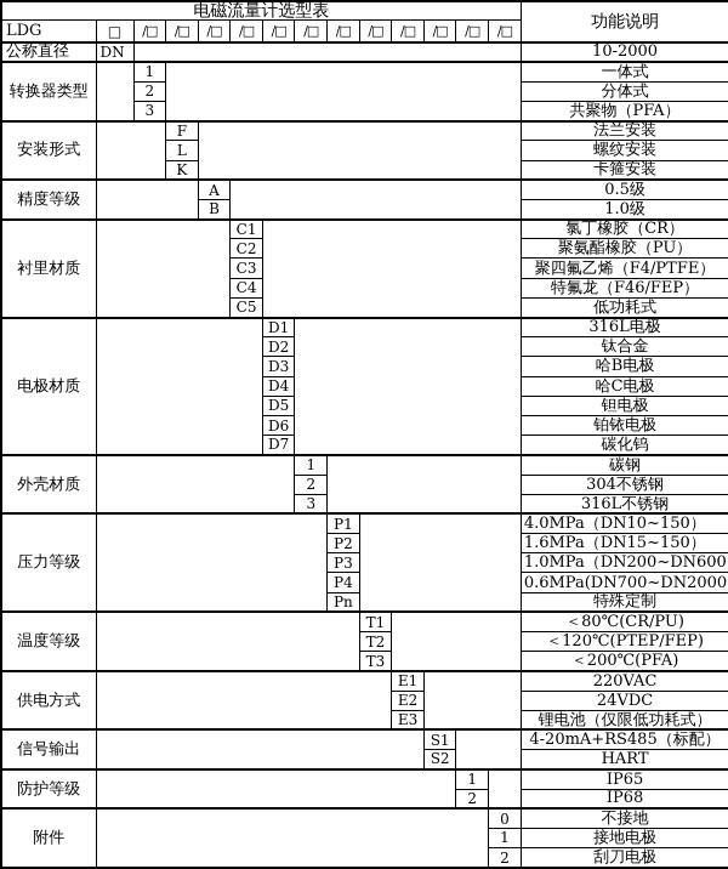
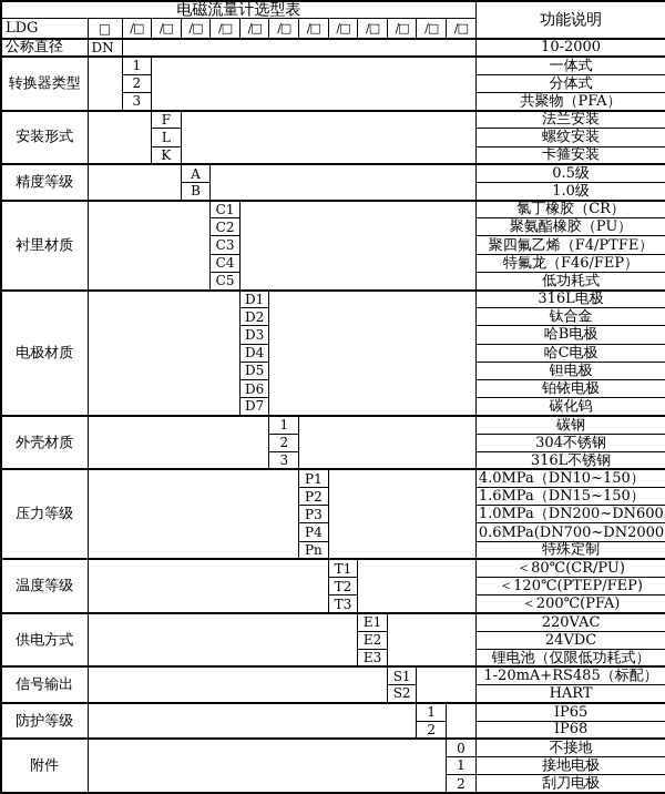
  电磁流量计选型表	功能说明
  LDG	□	/□	/□	/□	/□	/□	/□	/□	/□	/□	/□	/□	/□
  公称直径	DN		10-2000
  转换器类型		1		一体式
  2	分体式
  3	共聚物（PFA）
  安装形式		F		法兰安装
  L	螺纹安装
  K	卡箍安装
  精度等级		A		0.5级
  B	1.0级
  衬里材质		C1		氯丁橡胶（CR）
  C2	聚氨酯橡胶（PU）
  C3	聚四氟乙烯（F4/PTFE）
  C4	特氟龙（F46/FEP）
  C5	低功耗式
  电极材质		D1		316L电极
  D2	钛合金
  D3	哈B电极
  D4	哈C电极
  D5	钽电极
  D6	铂铱电极
  D7	碳化钨
  外壳材质		1		碳钢
  2	304不锈钢
  3	316L不锈钢
  压力等级		P1		4.0MPa（DN10~150）
  P2	1.6MPa（DN15~150）
  P3	1.0MPa（DN200~DN600
  P4	0.6MPa(DN700~DN2000
  Pn	特殊定制
  温度等级		T1		＜80℃(CR/PU)
  T2	＜120℃(PTEP/FEP)
  T3	＜200℃(PFA)
  供电方式		E1		220VAC
  E2	24VDC
  E3	锂电池（仅限低功耗式）
- 信号输出		S1		4-20mA+RS485（标配）
+ 信号输出		S1		1-20mA+RS485（标配）
  S2	HART
  防护等级		1		IP65
  2	IP68
  附件		0	不接地
  1	接地电极
  2	刮刀电极
